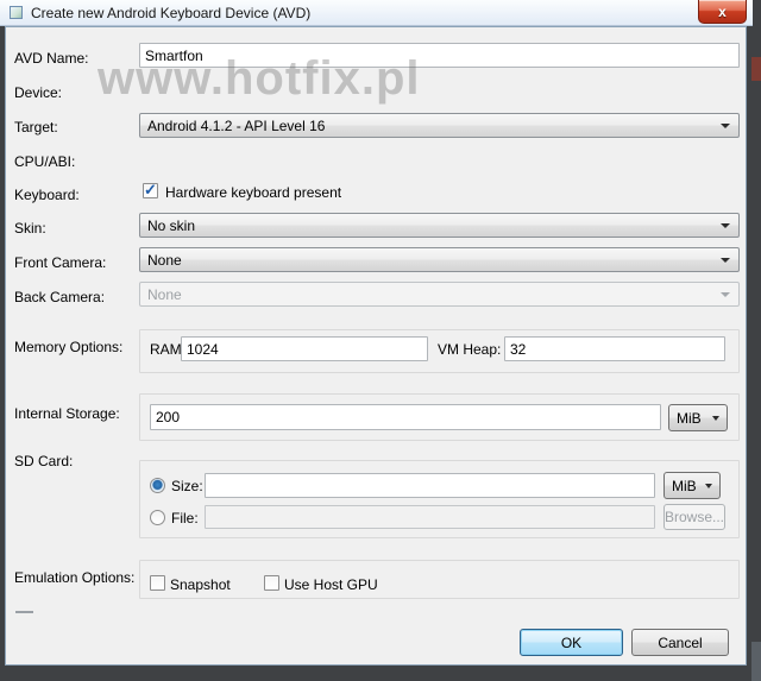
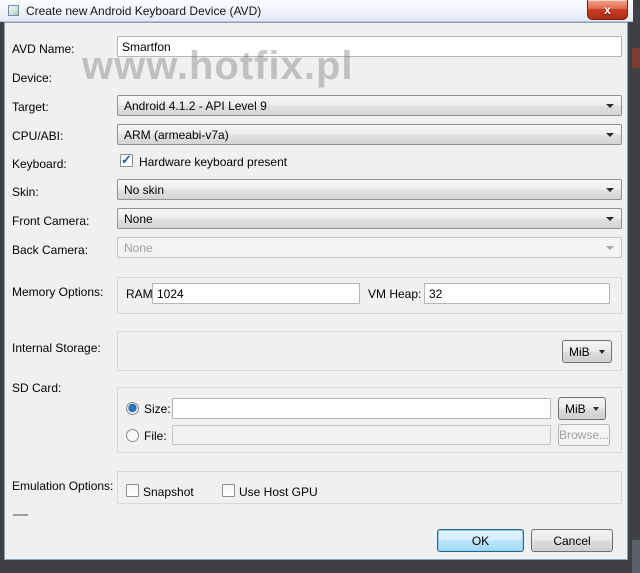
  Create new Android Keyboard Device (AVD)
  x
  AVD Name:
  Device:
  Target:
  CPU/ABI:
  Keyboard:
  Skin:
  Front Camera:
  Back Camera:
  Memory Options:
  Internal Storage:
  SD Card:
  Emulation Options:
  Smartfon
- Android 4.1.2 - API Level 16
+ Android 4.1.2 - API Level 9
+ ARM (armeabi-v7a)
  Hardware keyboard present
  No skin
  None
  None
  RAM
  1024
  VM Heap:
  32
- 200
  MiB
  Size:
  MiB
  File:
  Browse...
  Snapshot
  Use Host GPU
  OK
  Cancel
  www.hotfix.pl
